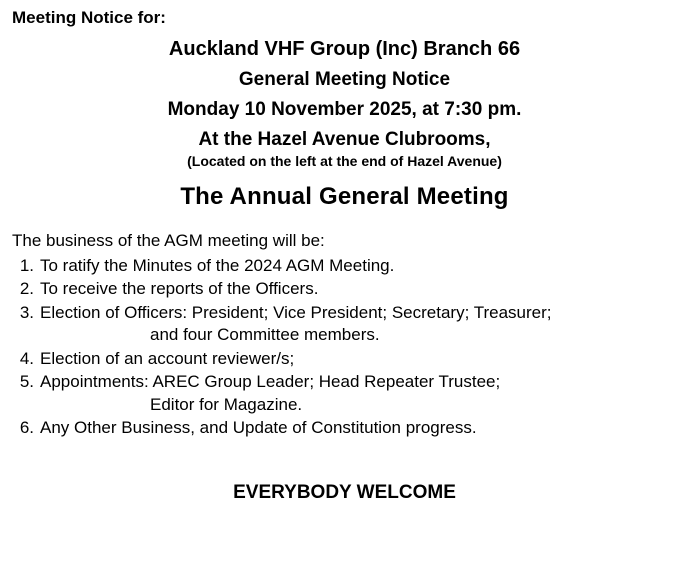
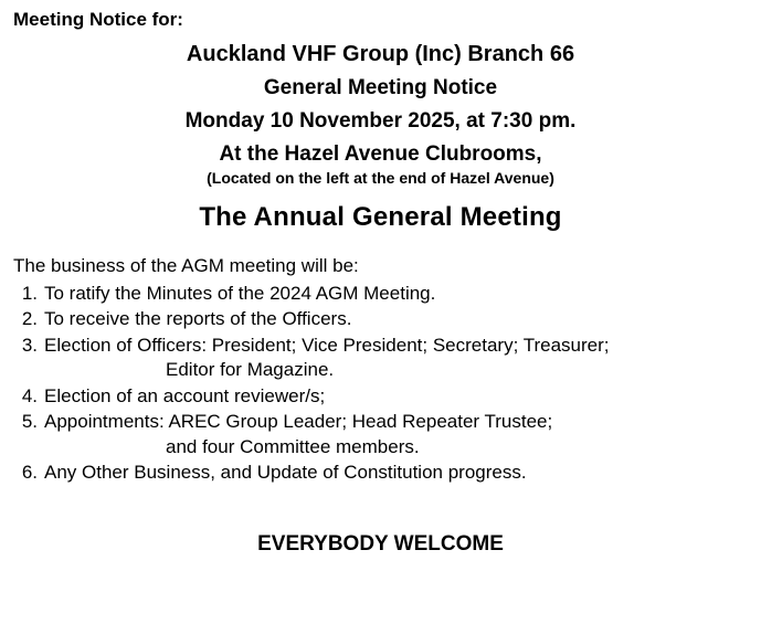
  Meeting Notice for:
  Auckland VHF Group (Inc) Branch 66
  General Meeting Notice
  Monday 10 November 2025, at 7:30 pm.
  At the Hazel Avenue Clubrooms,
  (Located on the left at the end of Hazel Avenue)
  The Annual General Meeting
  The business of the AGM meeting will be:
  1.
  To ratify the Minutes of the 2024 AGM Meeting.
  2.
  To receive the reports of the Officers.
  3.
  Election of Officers: President; Vice President; Secretary; Treasurer;
- and four Committee members.
+ Editor for Magazine.
  4.
  Election of an account reviewer/s;
  5.
  Appointments: AREC Group Leader; Head Repeater Trustee;
- Editor for Magazine.
+ and four Committee members.
  6.
  Any Other Business, and Update of Constitution progress.
  EVERYBODY WELCOME
